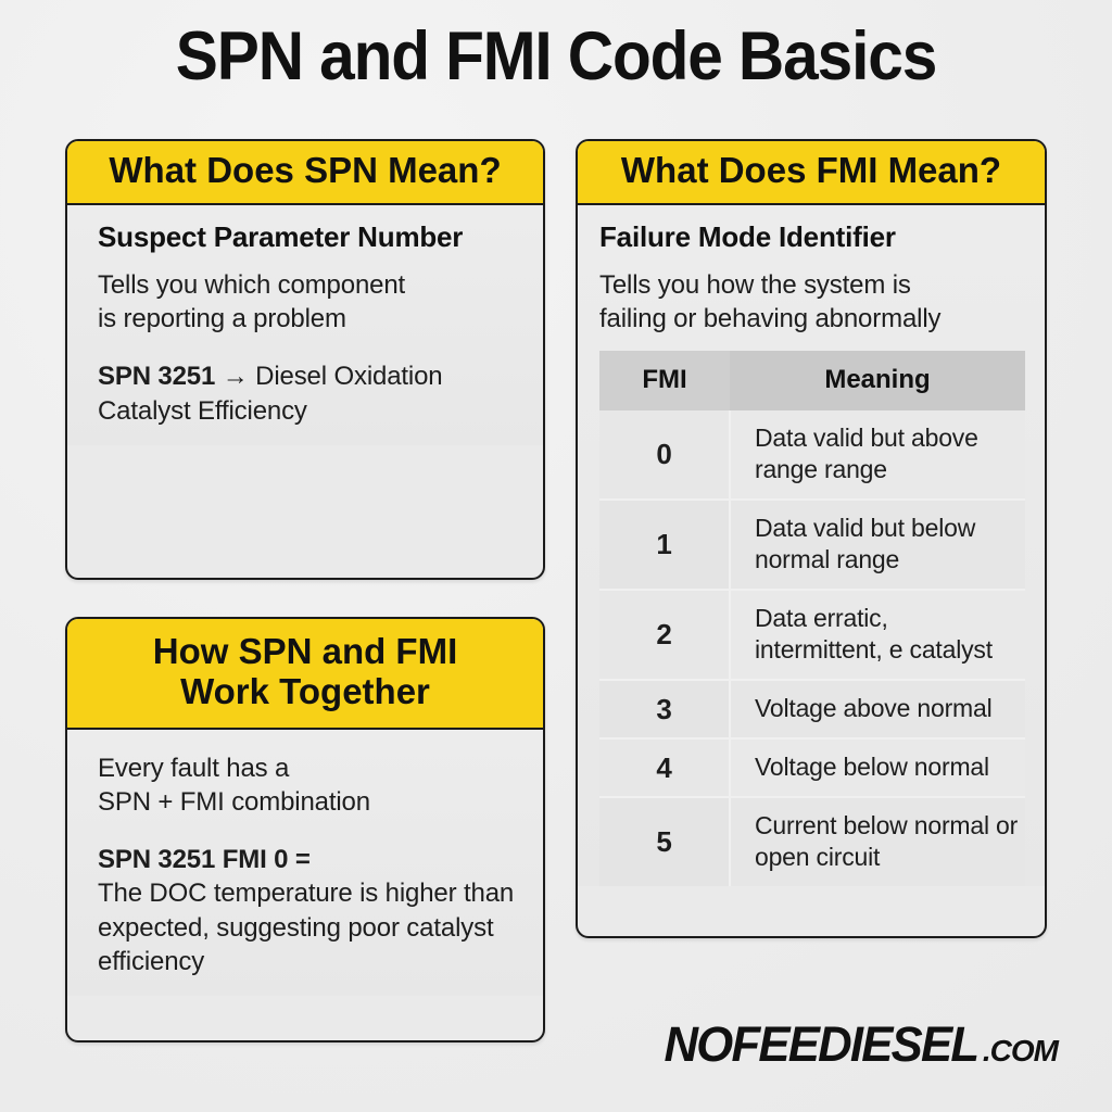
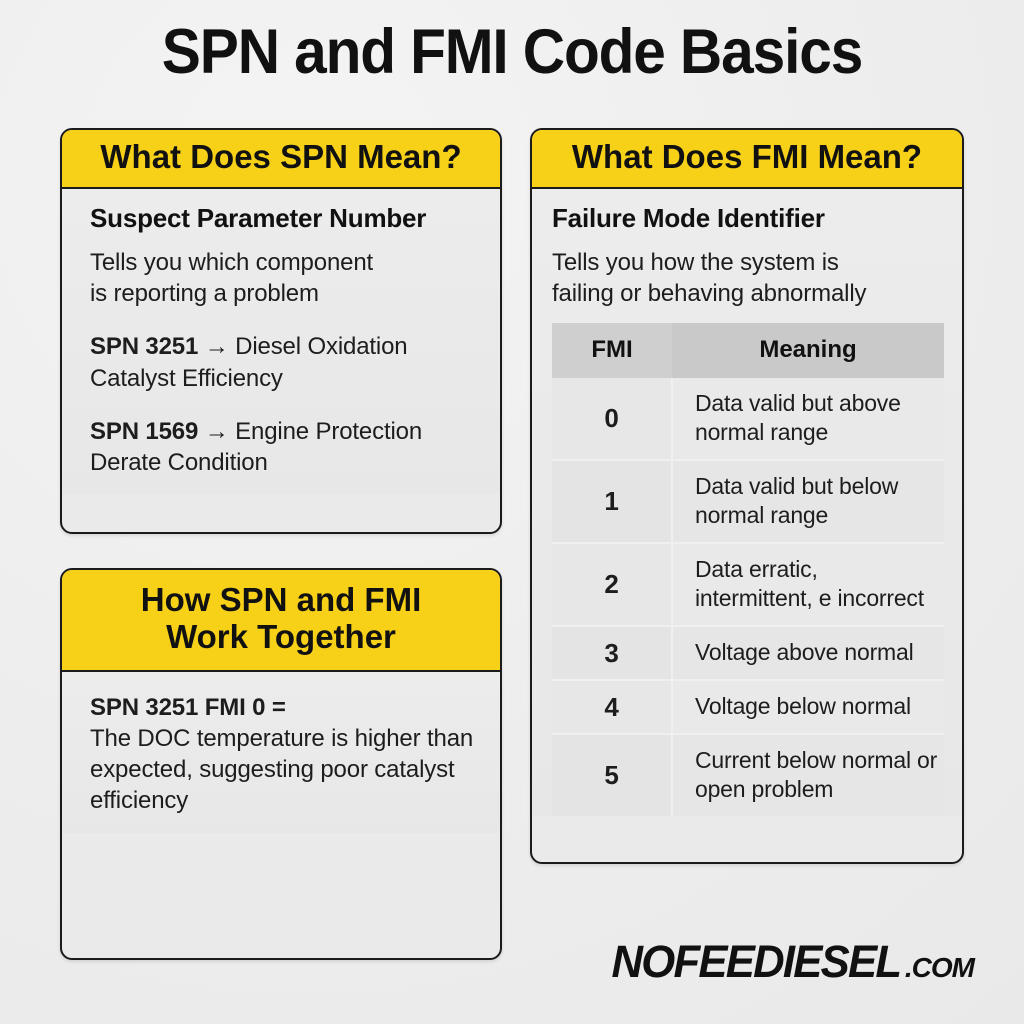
  SPN and FMI Code Basics
  What Does SPN Mean?
  Suspect Parameter Number
  Tells you which component
  is reporting a problem
  SPN 3251 → Diesel Oxidation Catalyst Efficiency
+ SPN 1569 → Engine Protection Derate Condition
  How SPN and FMI
  Work Together
- Every fault has a
- SPN + FMI combination
  SPN 3251 FMI 0 =
  The DOC temperature is higher than expected, suggesting poor catalyst efficiency
  What Does FMI Mean?
  Failure Mode Identifier
  Tells you how the system is
  failing or behaving abnormally
  FMI	Meaning
- 0	Data valid but above range range
+ 0	Data valid but above normal range
  1	Data valid but below normal range
- 2	Data erratic, intermittent, e catalyst
+ 2	Data erratic, intermittent, e incorrect
  3	Voltage above normal
  4	Voltage below normal
- 5	Current below normal or open circuit
+ 5	Current below normal or open problem
  NOFEEDIESEL .COM
